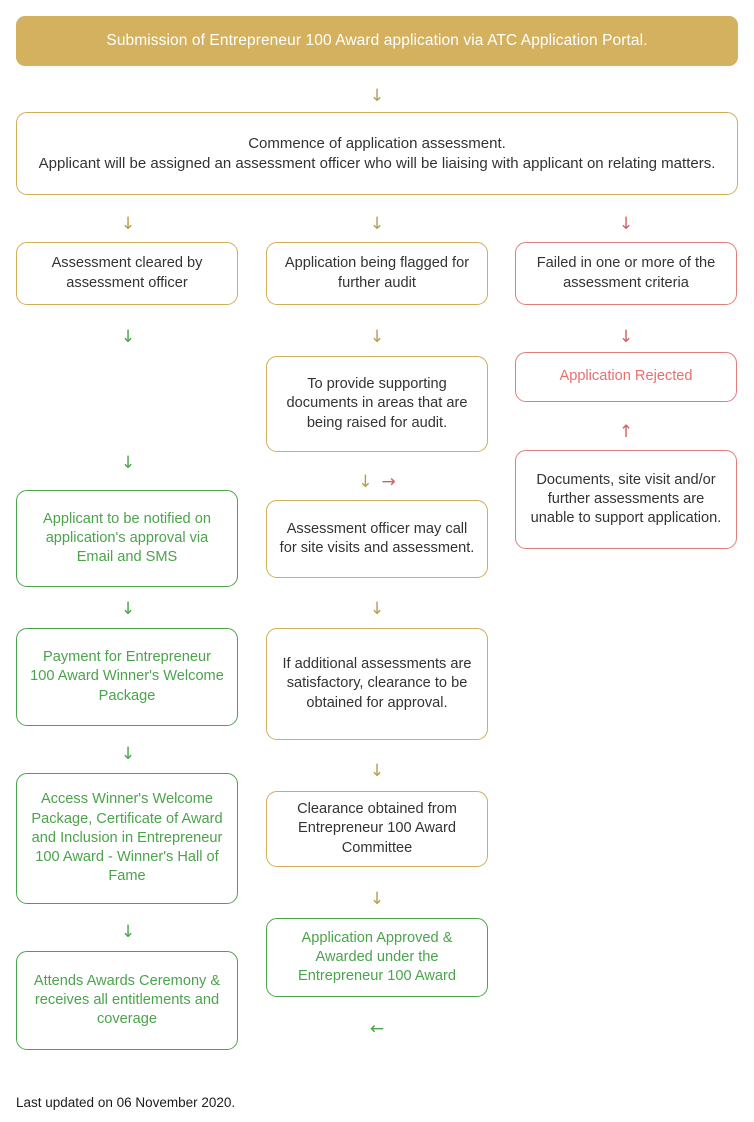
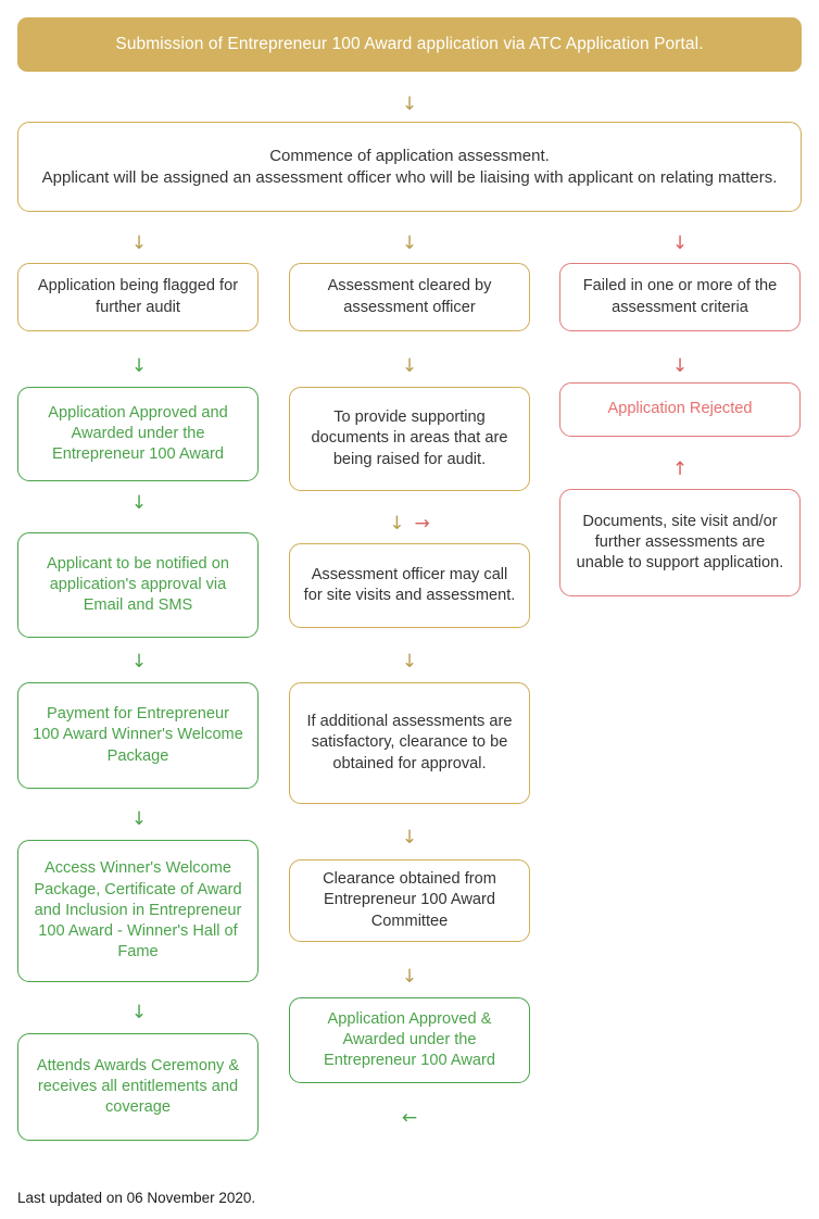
  Submission of Entrepreneur 100 Award application via ATC Application Portal.
  ↓
  Commence of application assessment.
  Applicant will be assigned an assessment officer who will be liaising with applicant on relating matters.
  ↓
  ↓
  ↓
- Assessment cleared by assessment officer
+ Application being flagged for further audit
  ↓
+ Application Approved and Awarded under the Entrepreneur 100 Award
  ↓
  Applicant to be notified on application's approval via Email and SMS
  ↓
  Payment for Entrepreneur 100 Award Winner's Welcome Package
  ↓
  Access Winner's Welcome Package, Certificate of Award and Inclusion in Entrepreneur 100 Award - Winner's Hall of Fame
  ↓
  Attends Awards Ceremony & receives all entitlements and coverage
- Application being flagged for further audit
+ Assessment cleared by assessment officer
  ↓
  To provide supporting documents in areas that are being raised for audit.
  ↓
  →
  Assessment officer may call for site visits and assessment.
  ↓
  If additional assessments are satisfactory, clearance to be obtained for approval.
  ↓
  Clearance obtained from Entrepreneur 100 Award Committee
  ↓
  Application Approved & Awarded under the Entrepreneur 100 Award
  ←
  Failed in one or more of the assessment criteria
  ↓
  Application Rejected
  ↑
  Documents, site visit and/or further assessments are unable to support application.
  Last updated on 06 November 2020.
